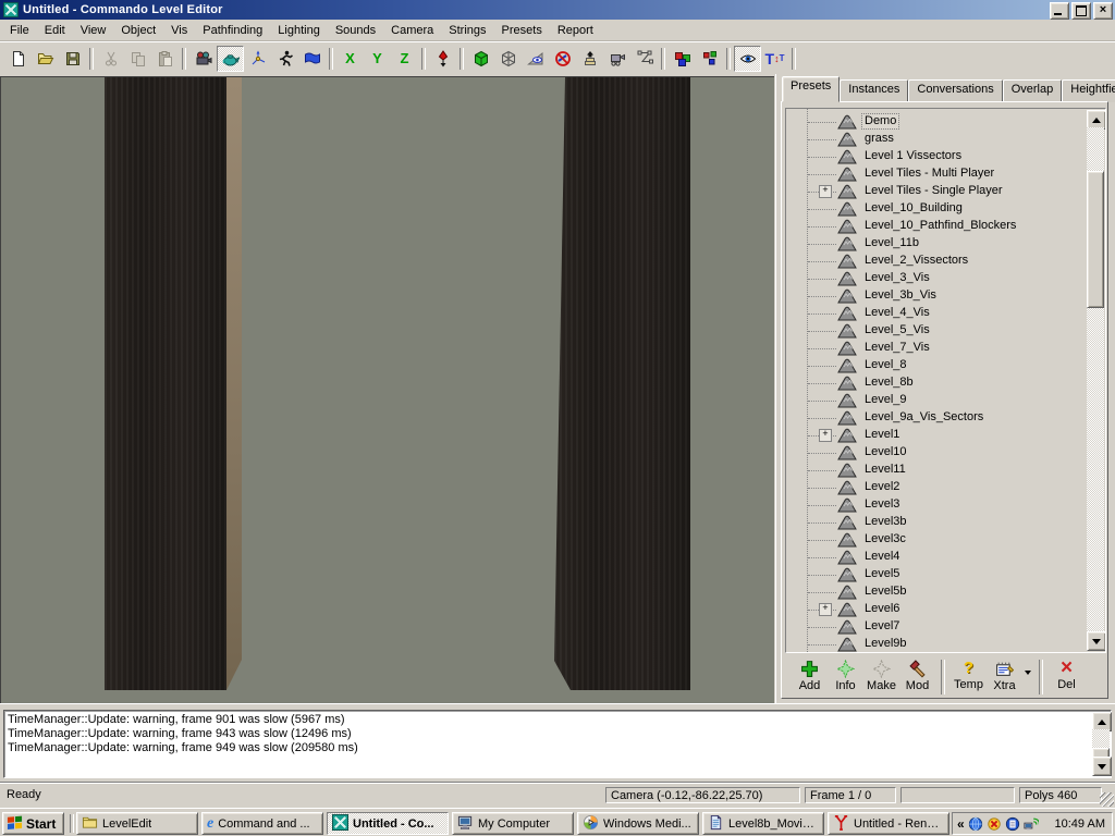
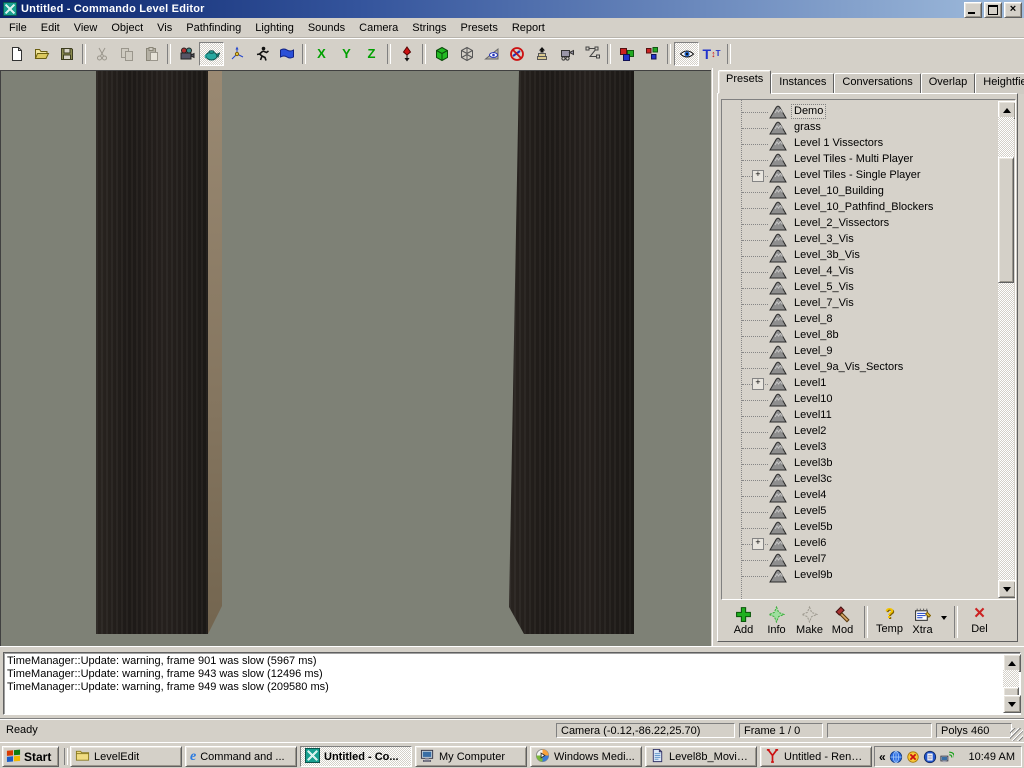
  Untitled - Commando Level Editor
  ×
  File
  Edit
  View
  Object
  Vis
  Pathfinding
  Lighting
  Sounds
  Camera
  Strings
  Presets
  Report
  X
  Y
  Z
  T
  ↕
  T
  Presets
  Instances
  Conversations
  Overlap
  Heightfi
  Demo
  grass
  Level 1 Vissectors
  Level Tiles - Multi Player
  +
  Level Tiles - Single Player
  Level_10_Building
  Level_10_Pathfind_Blockers
- Level_11b
  Level_2_Vissectors
  Level_3_Vis
  Level_3b_Vis
  Level_4_Vis
  Level_5_Vis
  Level_7_Vis
  Level_8
  Level_8b
  Level_9
  Level_9a_Vis_Sectors
  +
  Level1
  Level10
  Level11
  Level2
  Level3
  Level3b
  Level3c
  Level4
  Level5
  Level5b
  +
  Level6
  Level7
  Level9b
  Add
  Info
  Make
  Mod
  ?
  Temp
  Xtra
  ×
  Del
  TimeManager::Update: warning, frame 901 was slow (5967 ms)
  TimeManager::Update: warning, frame 943 was slow (12496 ms)
  TimeManager::Update: warning, frame 949 was slow (209580 ms)
  Ready
  Camera (-0.12,-86.22,25.70)
  Frame 1 / 0
  Polys 460
  Start
  LevelEdit
  e
  Command and ...
  Untitled - Co...
  My Computer
  Windows Medi...
  Level8b_Movie...
  Untitled - RenX...
  «
  10:49 AM
